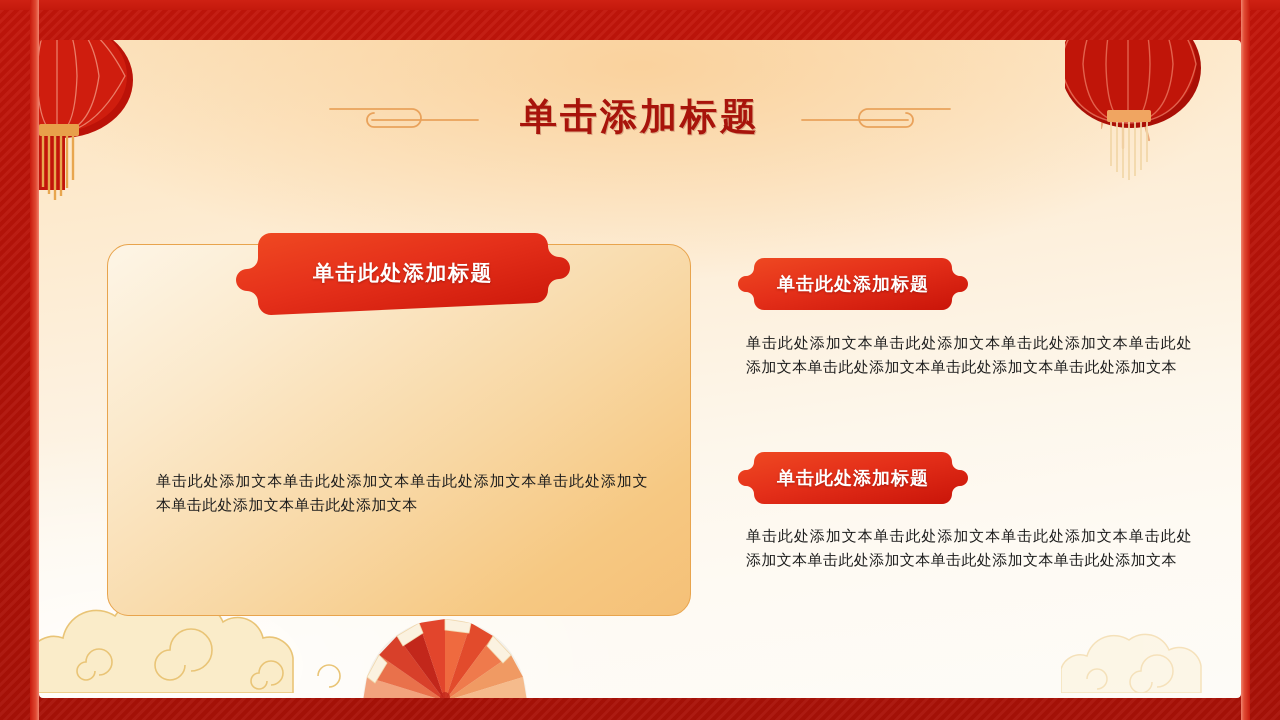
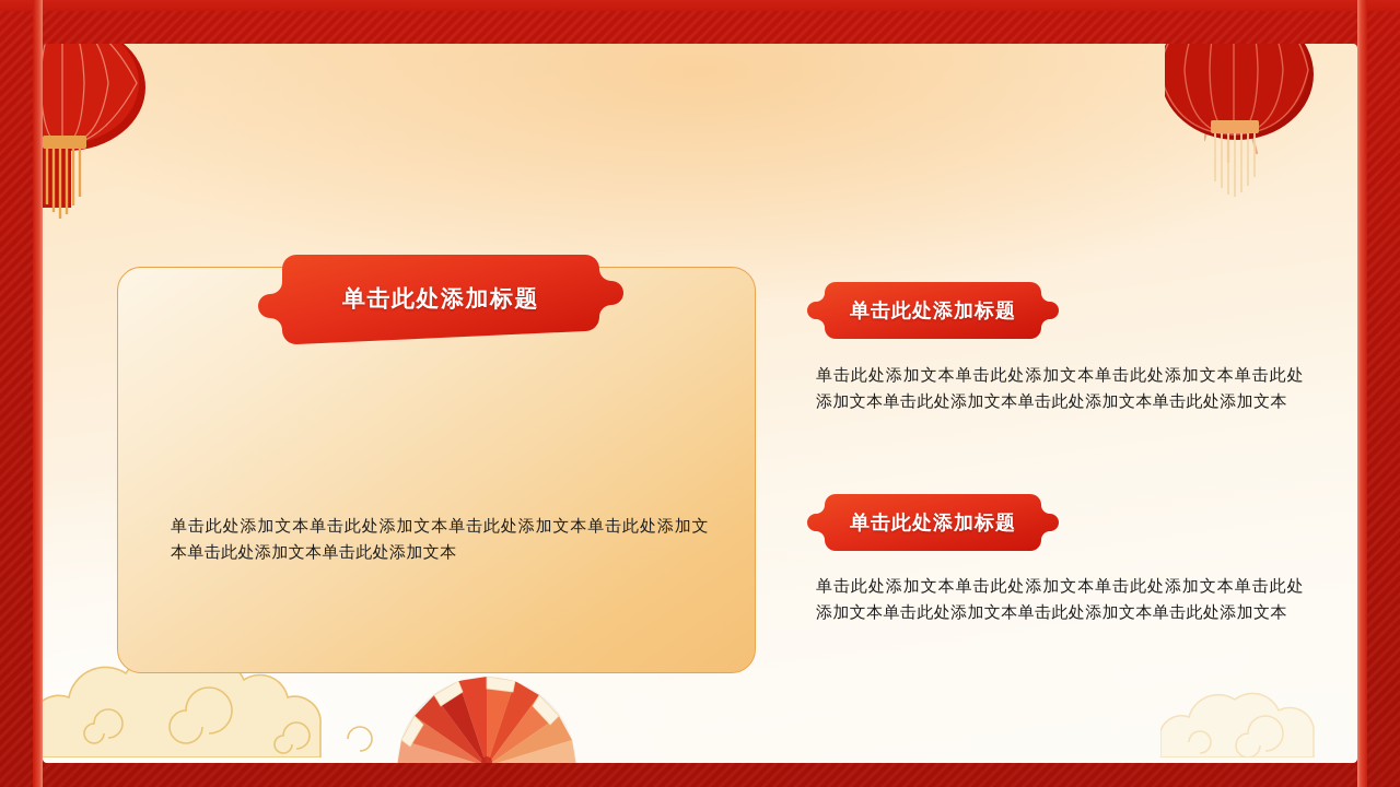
- 单击添加标题
  单击此处添加标题
  单击此处添加文本单击此处添加文本单击此处添加文本单击此处添加文本单击此处添加文本单击此处添加文本
  单击此处添加标题
  单击此处添加文本单击此处添加文本单击此处添加文本单击此处添加文本单击此处添加文本单击此处添加文本单击此处添加文本
  单击此处添加标题
  单击此处添加文本单击此处添加文本单击此处添加文本单击此处添加文本单击此处添加文本单击此处添加文本单击此处添加文本
